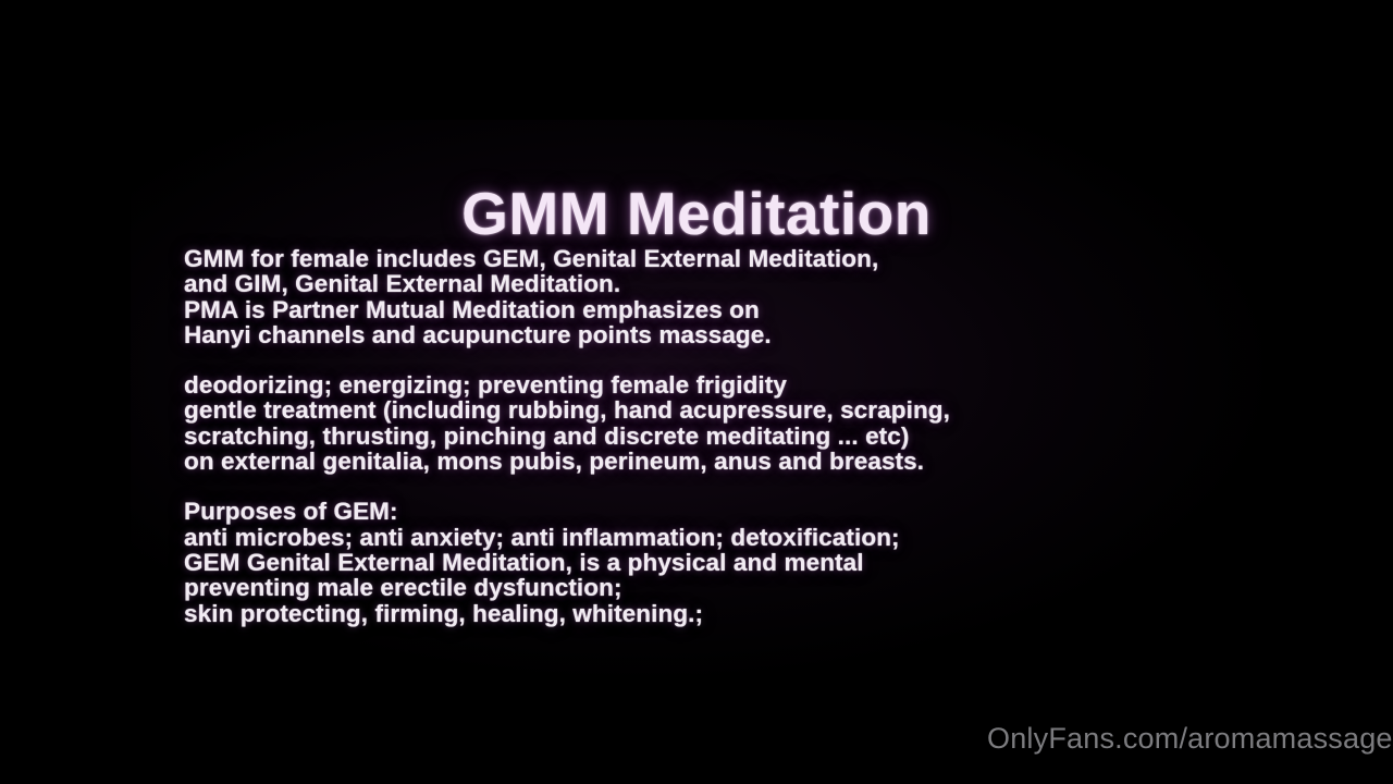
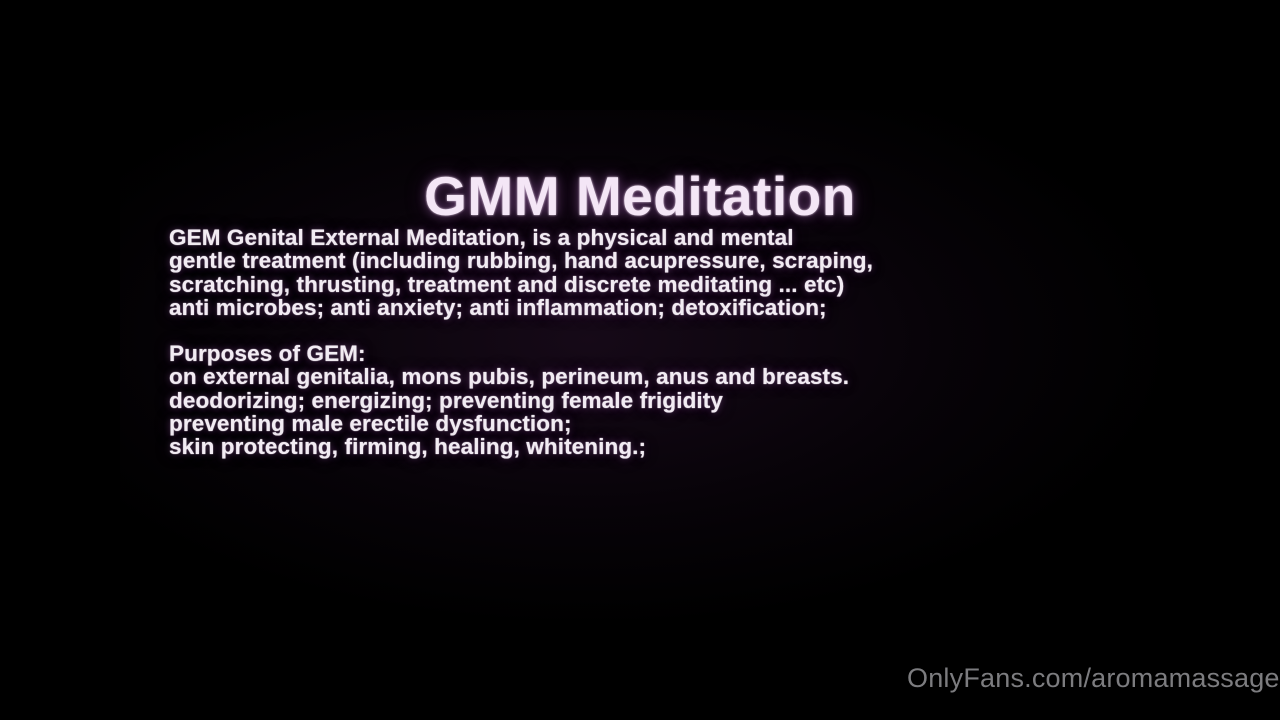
  GMM Meditation
- GMM for female includes GEM, Genital External Meditation,
- and GIM, Genital External Meditation.
- PMA is Partner Mutual Meditation emphasizes on
- Hanyi channels and acupuncture points massage.
- deodorizing; energizing; preventing female frigidity
+ GEM Genital External Meditation, is a physical and mental
  gentle treatment (including rubbing, hand acupressure, scraping,
- scratching, thrusting, pinching and discrete meditating ... etc)
+ scratching, thrusting, treatment and discrete meditating ... etc)
- on external genitalia, mons pubis, perineum, anus and breasts.
+ anti microbes; anti anxiety; anti inflammation; detoxification;
  Purposes of GEM:
- anti microbes; anti anxiety; anti inflammation; detoxification;
+ on external genitalia, mons pubis, perineum, anus and breasts.
- GEM Genital External Meditation, is a physical and mental
+ deodorizing; energizing; preventing female frigidity
  preventing male erectile dysfunction;
  skin protecting, firming, healing, whitening.;
  OnlyFans.com/aromamassage
